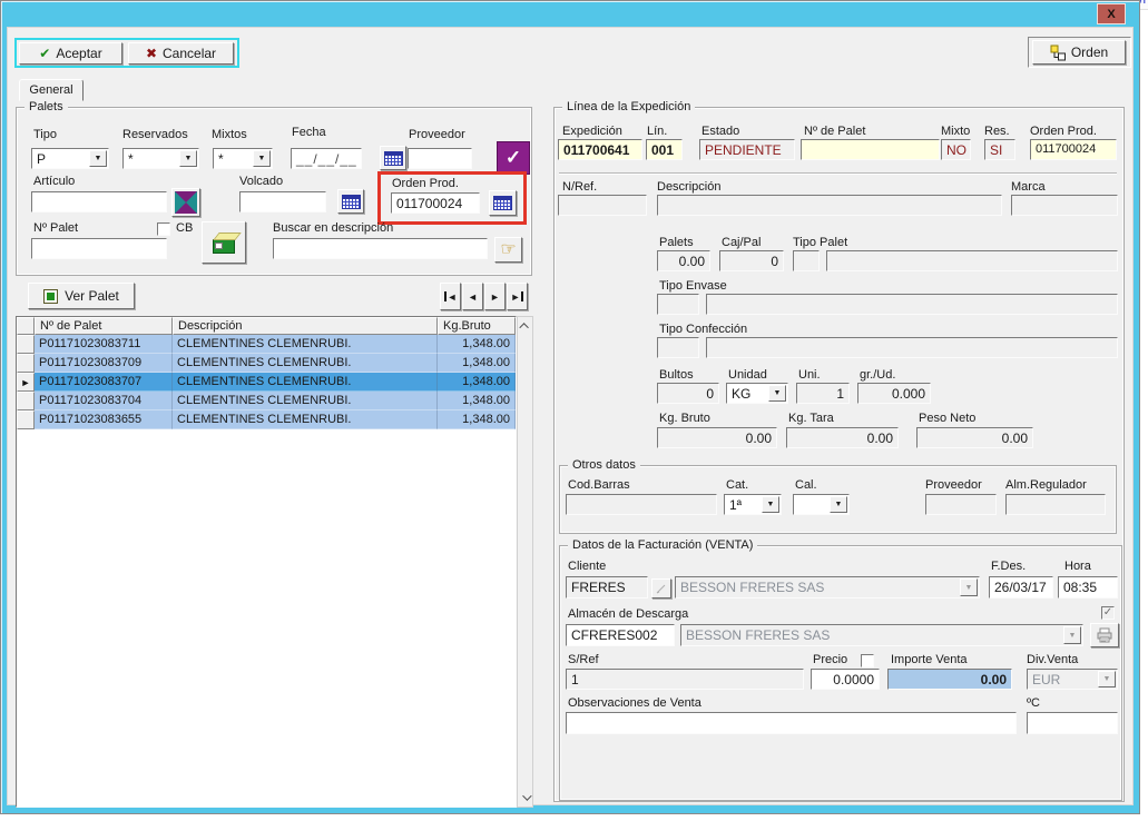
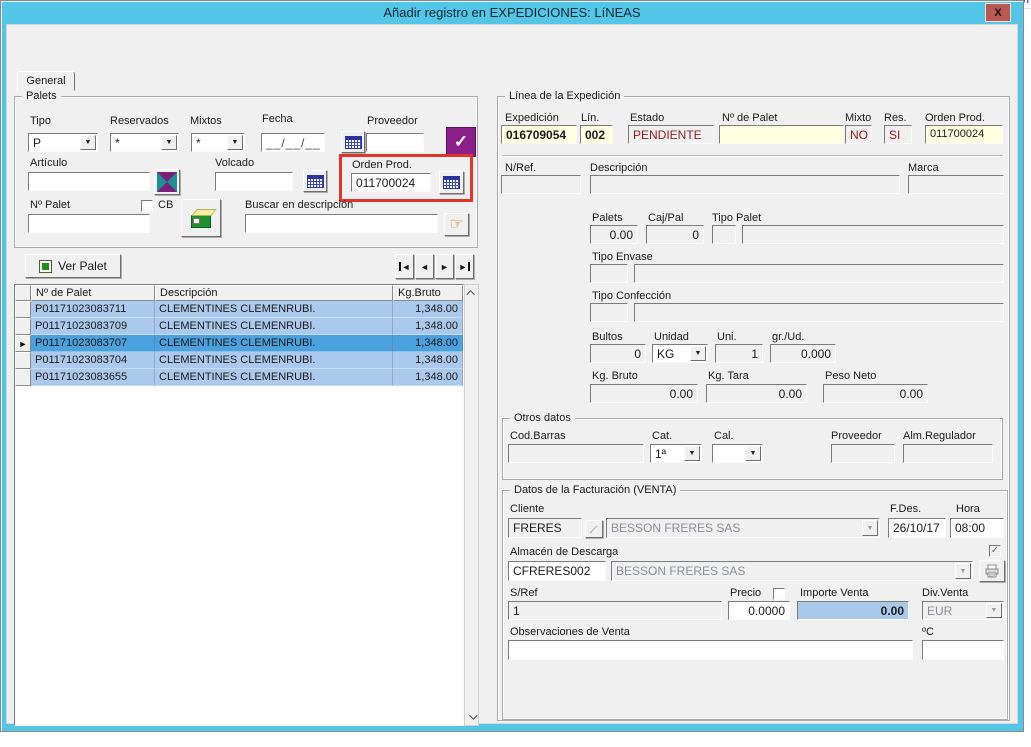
+ Añadir registro en EXPEDICIONES: LíNEAS
  X
- ✔
- Aceptar
- ✖
- Cancelar
- Orden
  General
  Palets
  Tipo
  Reservados
  Mixtos
  Fecha
  Proveedor
  P
  *
  *
  __/__/__
  ✓
  Artículo
  Volcado
  Orden Prod.
  011700024
  Nº Palet
  CB
  Buscar en descripción
  ☞
  Ver Palet
  ◄
  ◄
  ►
  ►
  Nº de Palet
  Descripción
  Kg.Bruto
  P01171023083711
  CLEMENTINES CLEMENRUBI.
  1,348.00
  P01171023083709
  CLEMENTINES CLEMENRUBI.
  1,348.00
  ►
  P01171023083707
  CLEMENTINES CLEMENRUBI.
  1,348.00
  P01171023083704
  CLEMENTINES CLEMENRUBI.
  1,348.00
  P01171023083655
  CLEMENTINES CLEMENRUBI.
  1,348.00
  Línea de la Expedición
  Expedición
  Lín.
  Estado
  Nº de Palet
  Mixto
  Res.
  Orden Prod.
- 011700641
+ 016709054
- 001
+ 002
  PENDIENTE
  NO
  SI
  011700024
  N/Ref.
  Descripción
  Marca
  Palets
  Caj/Pal
  Tipo Palet
  0.00
  0
  Tipo Envase
  Tipo Confección
  Bultos
  Unidad
  Uni.
  gr./Ud.
  0
  KG
  1
  0.000
  Kg. Bruto
  Kg. Tara
  Peso Neto
  0.00
  0.00
  0.00
  Otros datos
  Cod.Barras
  Cat.
  Cal.
  Proveedor
  Alm.Regulador
  1ª
  Datos de la Facturación (VENTA)
  Cliente
  F.Des.
  Hora
  FRERES
  BESSON FRERES SAS
- 26/03/17
+ 26/10/17
- 08:35
+ 08:00
  ✓
  Almacén de Descarga
  CFRERES002
  BESSON FRERES SAS
  S/Ref
  Precio
  Importe Venta
  Div.Venta
  1
  0.0000
  0.00
  EUR
  Observaciones de Venta
  ºC
